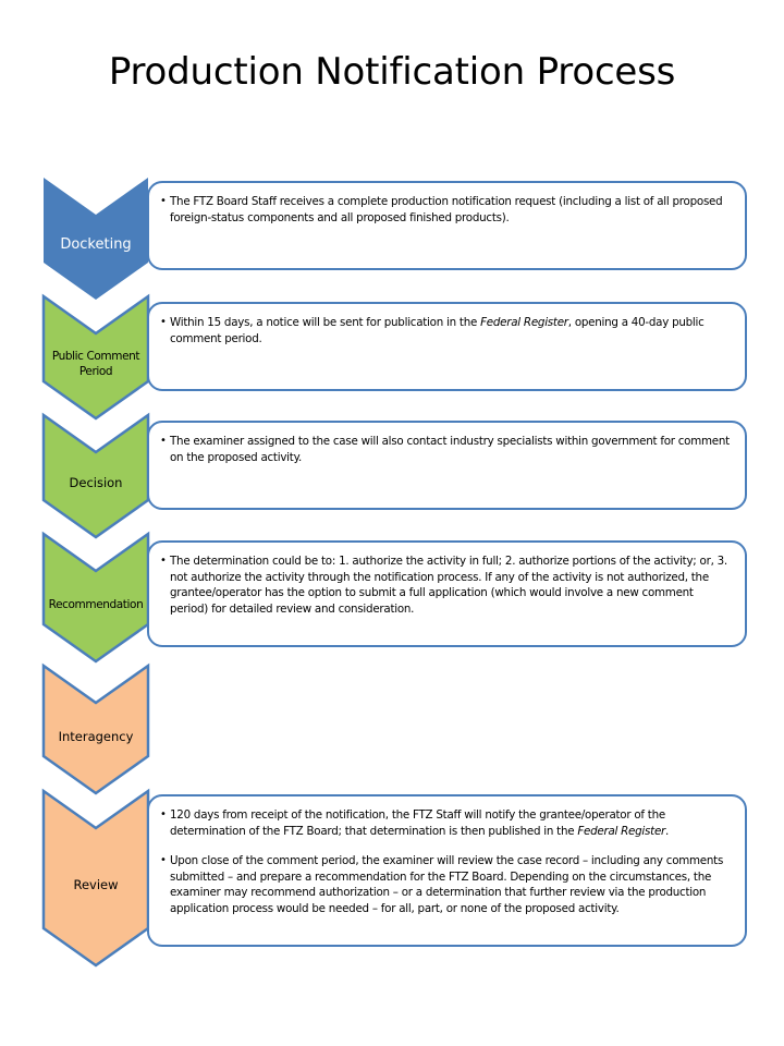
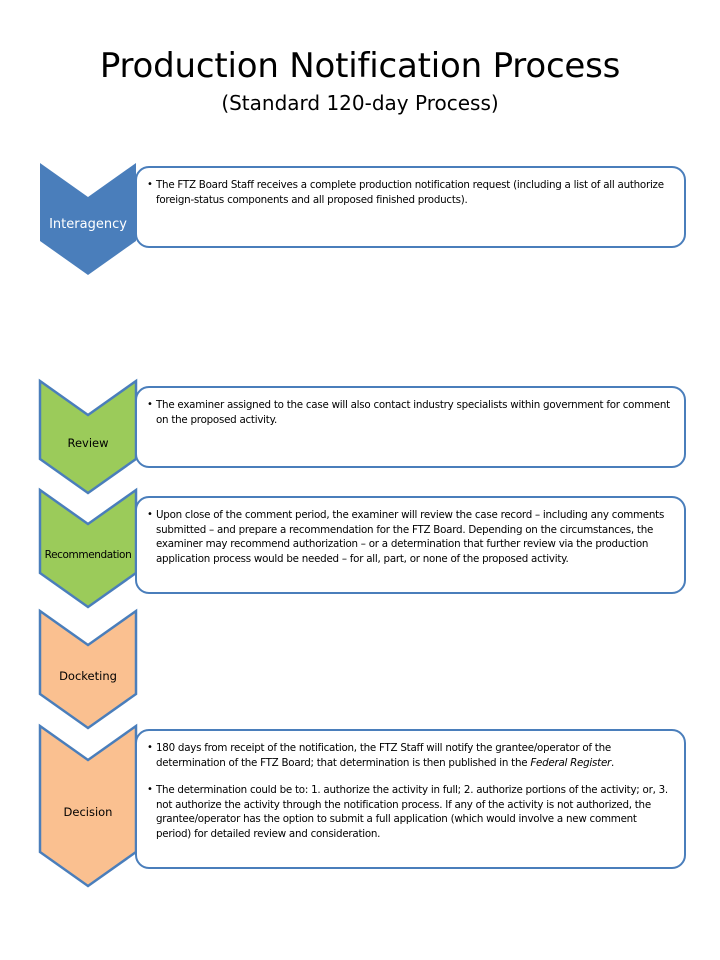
  Production Notification Process
+ (Standard 120-day Process)
- Docketing
+ Interagency
- The FTZ Board Staff receives a complete production notification request (including a list of all proposed foreign-status components and all proposed finished products).
+ The FTZ Board Staff receives a complete production notification request (including a list of all authorize foreign-status components and all proposed finished products).
- Public Comment Period
- Within 15 days, a notice will be sent for publication in the Federal Register, opening a 40-day public comment period.
- Decision
+ Review
  The examiner assigned to the case will also contact industry specialists within government for comment on the proposed activity.
  Recommendation
- The determination could be to: 1. authorize the activity in full; 2. authorize portions of the activity; or, 3. not authorize the activity through the notification process. If any of the activity is not authorized, the grantee/operator has the option to submit a full application (which would involve a new comment period) for detailed review and consideration.
+ Upon close of the comment period, the examiner will review the case record – including any comments submitted – and prepare a recommendation for the FTZ Board. Depending on the circumstances, the examiner may recommend authorization – or a determination that further review via the production application process would be needed – for all, part, or none of the proposed activity.
- Interagency
+ Docketing
- Review
+ Decision
- 120 days from receipt of the notification, the FTZ Staff will notify the grantee/operator of the determination of the FTZ Board; that determination is then published in the Federal Register.
+ 180 days from receipt of the notification, the FTZ Staff will notify the grantee/operator of the determination of the FTZ Board; that determination is then published in the Federal Register.
- Upon close of the comment period, the examiner will review the case record – including any comments submitted – and prepare a recommendation for the FTZ Board. Depending on the circumstances, the examiner may recommend authorization – or a determination that further review via the production application process would be needed – for all, part, or none of the proposed activity.
+ The determination could be to: 1. authorize the activity in full; 2. authorize portions of the activity; or, 3. not authorize the activity through the notification process. If any of the activity is not authorized, the grantee/operator has the option to submit a full application (which would involve a new comment period) for detailed review and consideration.
